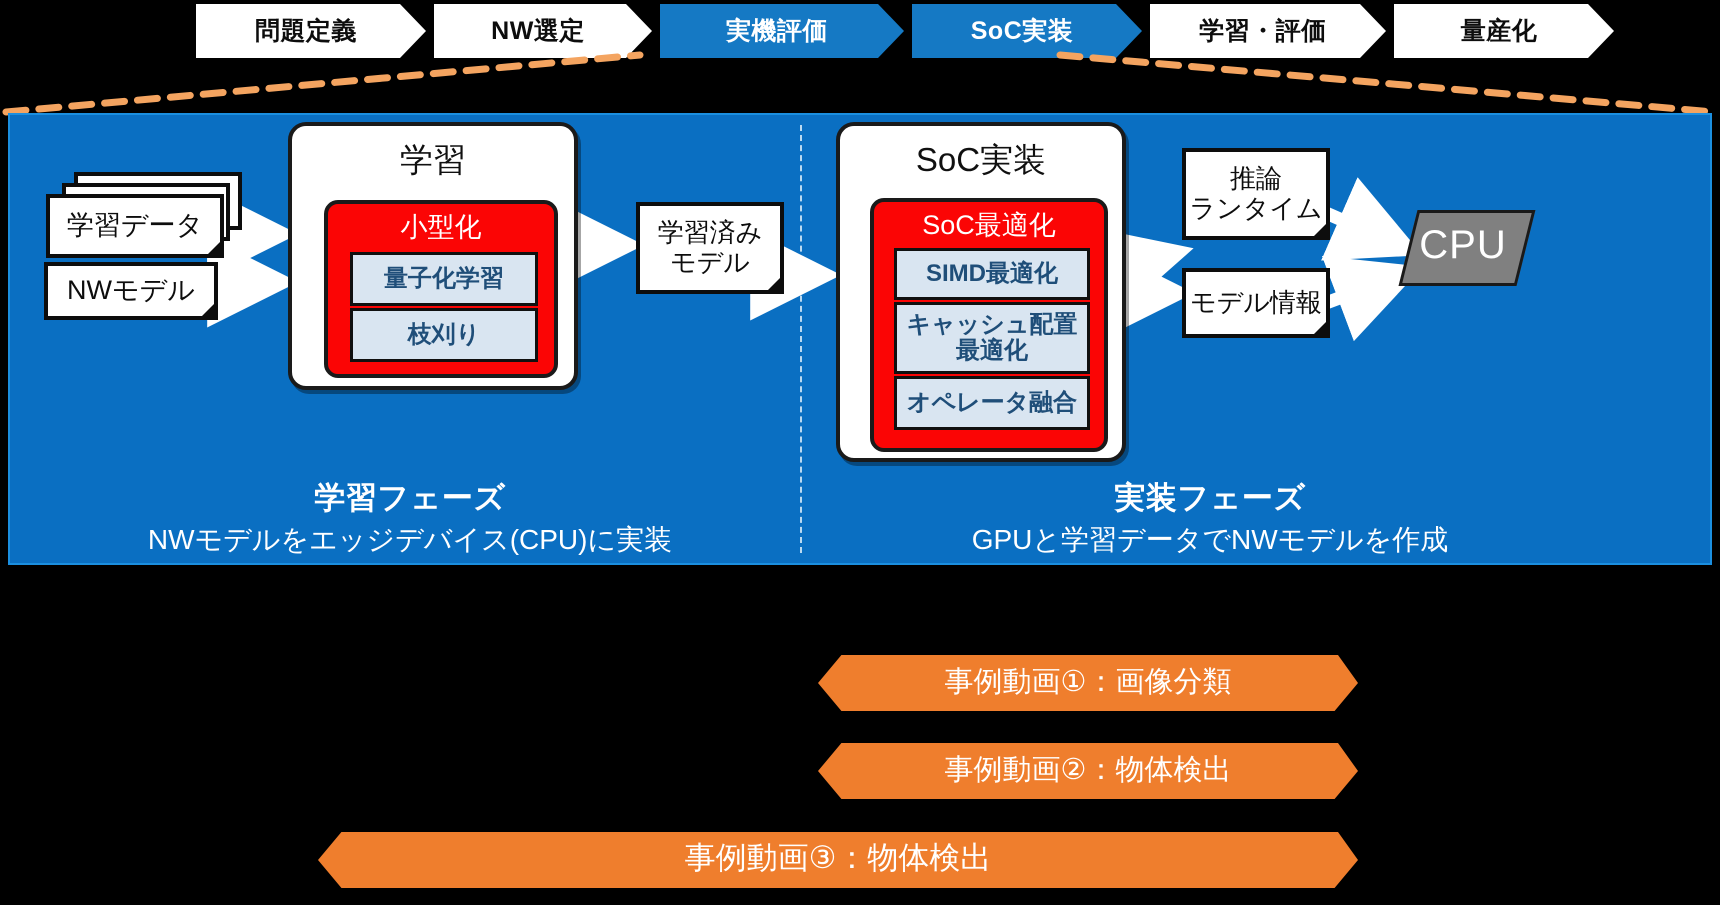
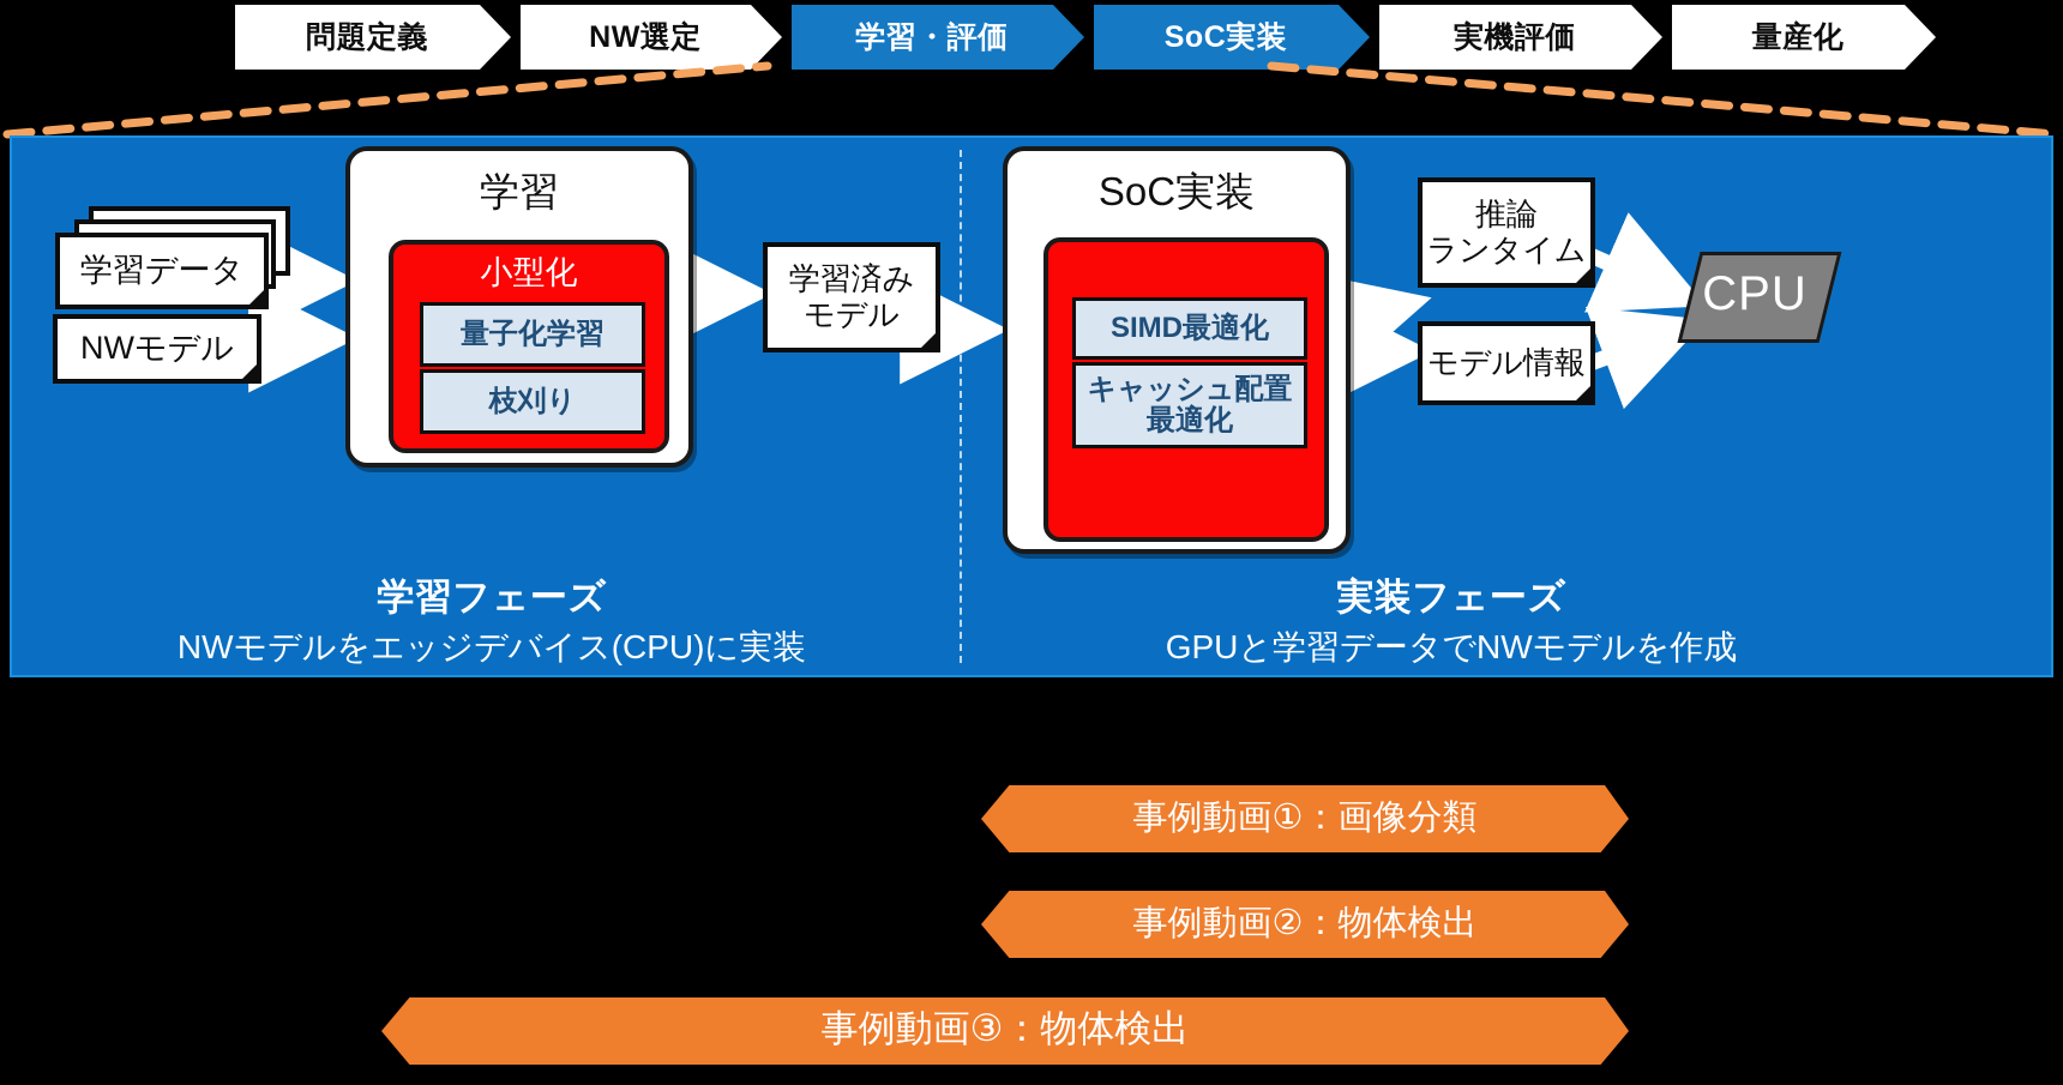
  問題定義
  NW選定
- 実機評価
+ 学習・評価
  SoC実装
- 学習・評価
+ 実機評価
  量産化
  学習データ
  NWモデル
  学習
  小型化
  量子化学習
  枝刈り
  学習済み
  モデル
  SoC実装
- SoC最適化
  SIMD最適化
  キャッシュ配置
  最適化
- オペレータ融合
  推論
  ランタイム
  モデル情報
  CPU
  学習フェーズ
  NWモデルをエッジデバイス(CPU)に実装
  実装フェーズ
  GPUと学習データでNWモデルを作成
  事例動画①：画像分類
  事例動画②：物体検出
  事例動画③：物体検出
